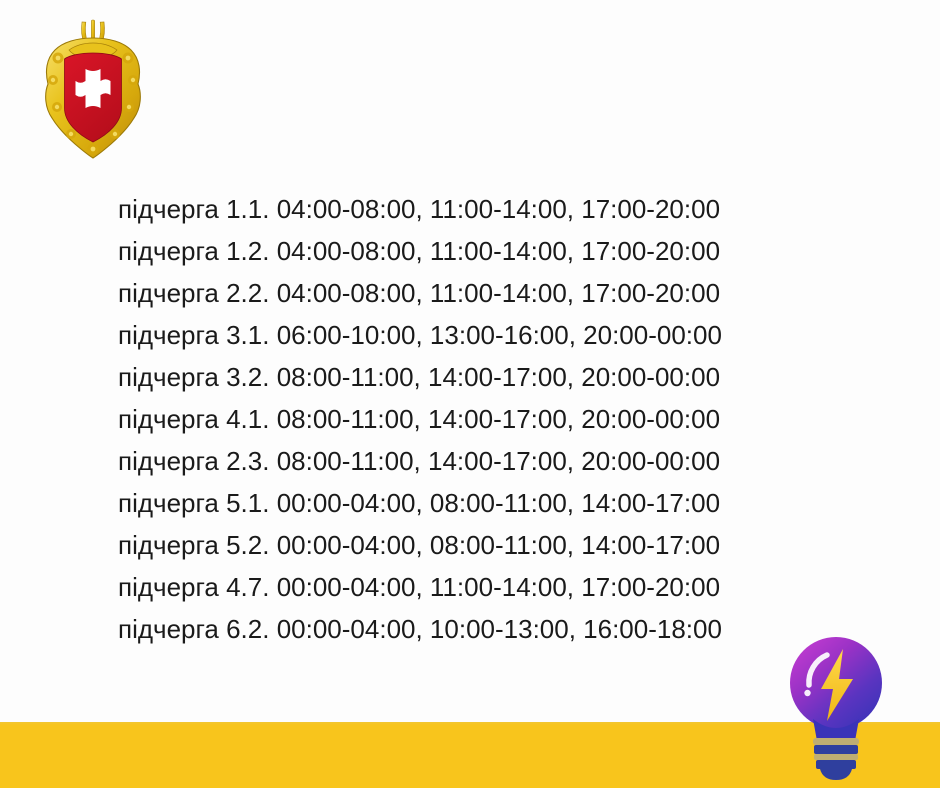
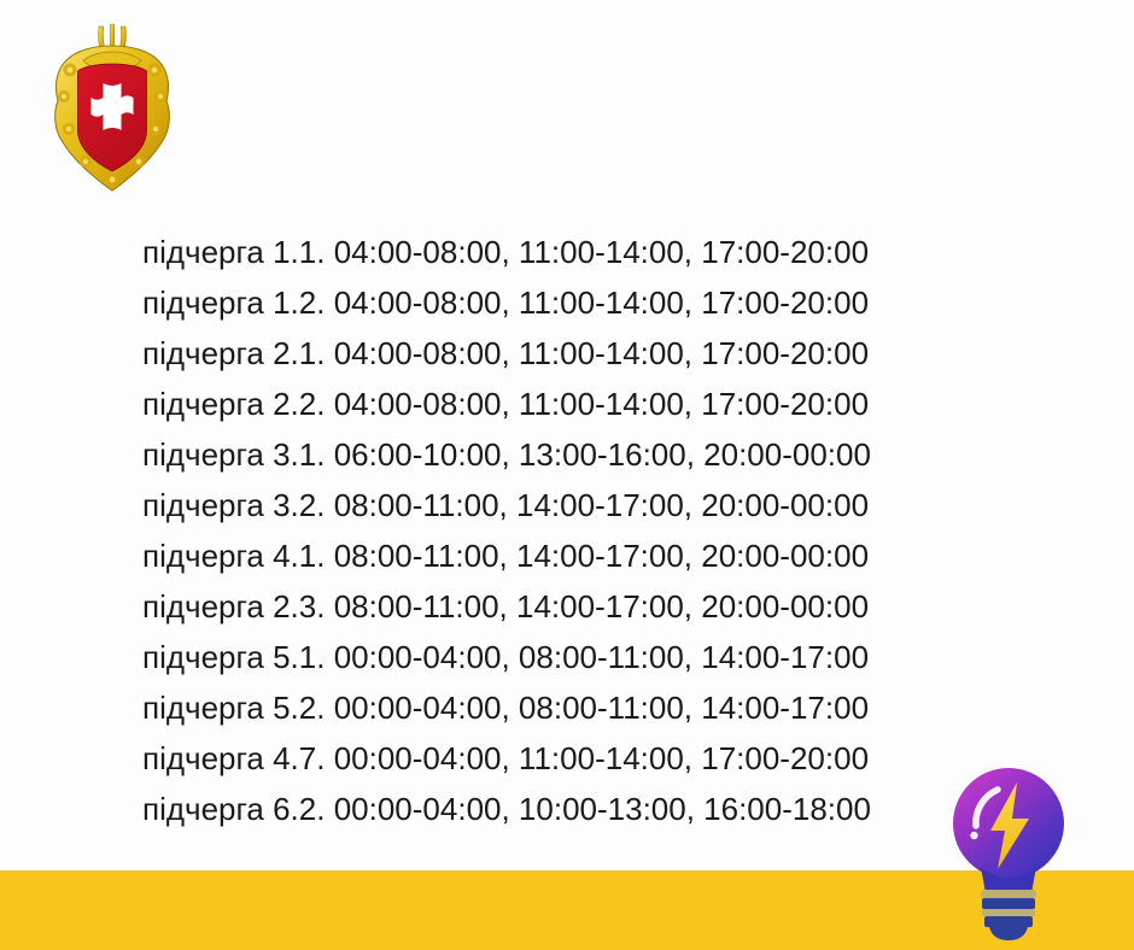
  підчерга 1.1. 04:00-08:00, 11:00-14:00, 17:00-20:00
  підчерга 1.2. 04:00-08:00, 11:00-14:00, 17:00-20:00
+ підчерга 2.1. 04:00-08:00, 11:00-14:00, 17:00-20:00
  підчерга 2.2. 04:00-08:00, 11:00-14:00, 17:00-20:00
  підчерга 3.1. 06:00-10:00, 13:00-16:00, 20:00-00:00
  підчерга 3.2. 08:00-11:00, 14:00-17:00, 20:00-00:00
  підчерга 4.1. 08:00-11:00, 14:00-17:00, 20:00-00:00
  підчерга 2.3. 08:00-11:00, 14:00-17:00, 20:00-00:00
  підчерга 5.1. 00:00-04:00, 08:00-11:00, 14:00-17:00
  підчерга 5.2. 00:00-04:00, 08:00-11:00, 14:00-17:00
  підчерга 4.7. 00:00-04:00, 11:00-14:00, 17:00-20:00
  підчерга 6.2. 00:00-04:00, 10:00-13:00, 16:00-18:00
